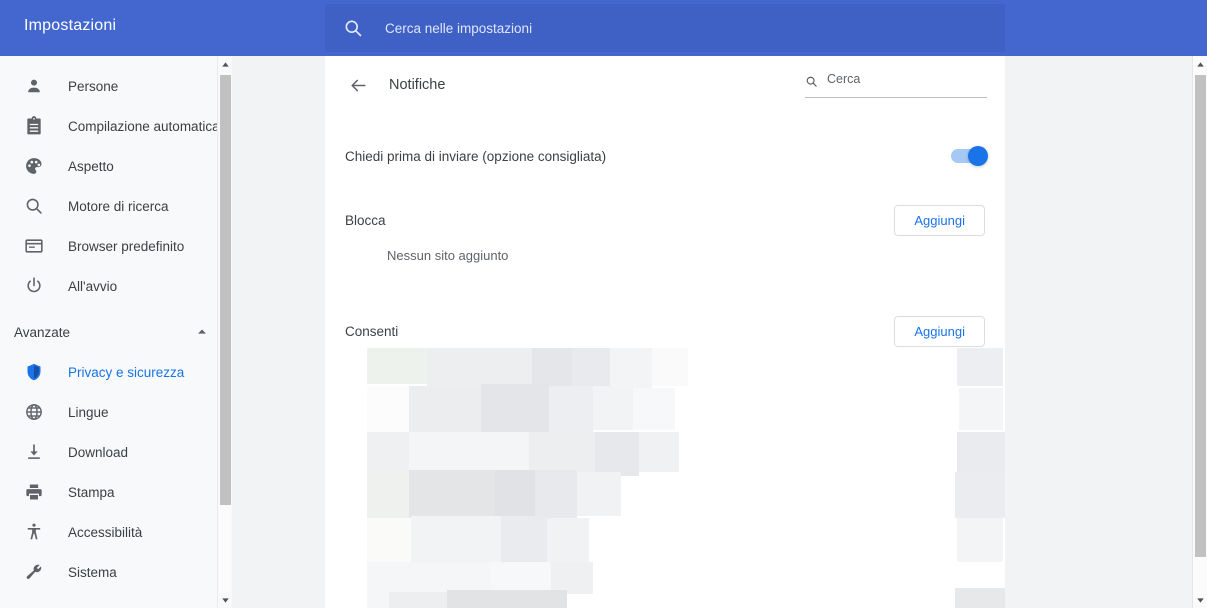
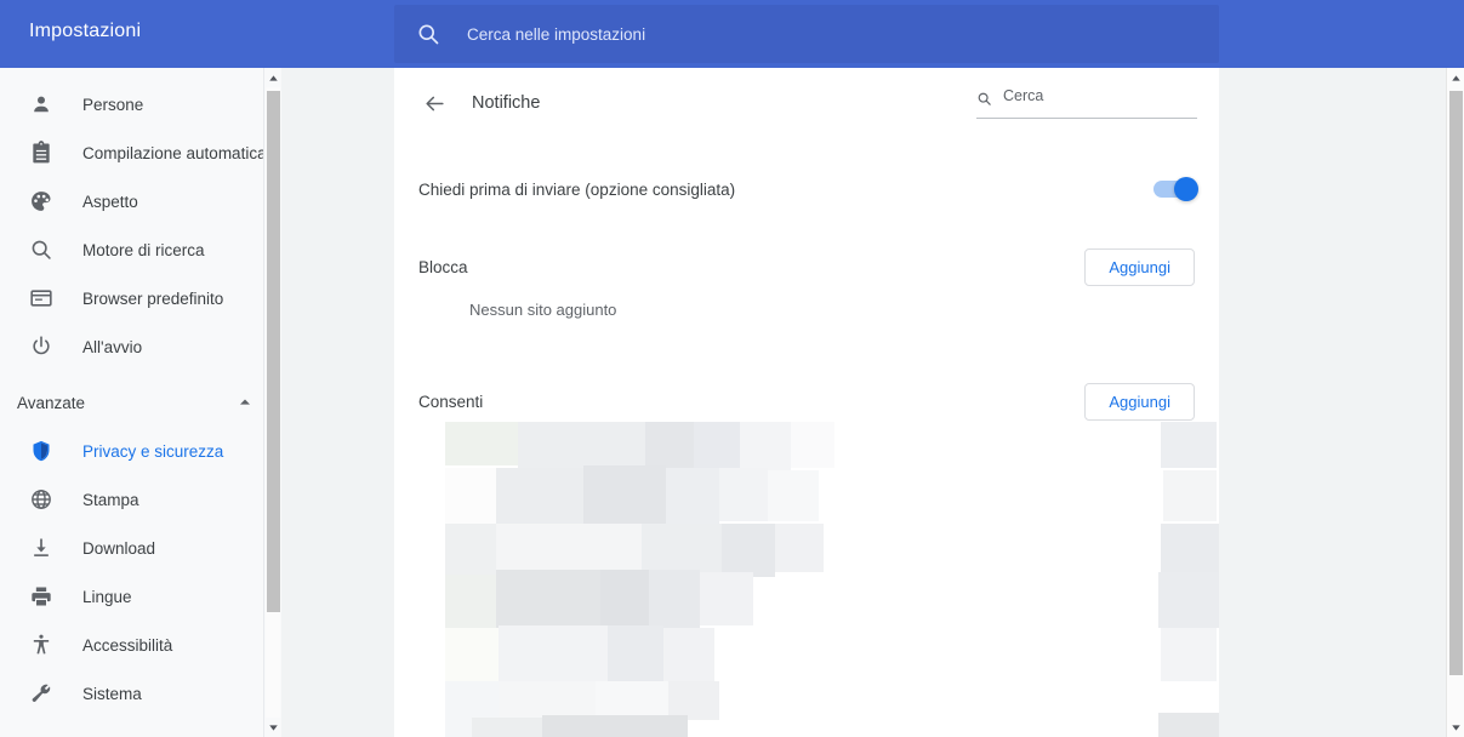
  Impostazioni
  Cerca nelle impostazioni
  Persone
  Compilazione automatica
  Aspetto
  Motore di ricerca
  Browser predefinito
  All'avvio
  Avanzate
  Privacy e sicurezza
- Lingue
+ Stampa
  Download
- Stampa
+ Lingue
  Accessibilità
  Sistema
  Notifiche
  Cerca
  Chiedi prima di inviare (opzione consigliata)
  Blocca
  Aggiungi
  Nessun sito aggiunto
  Consenti
  Aggiungi
